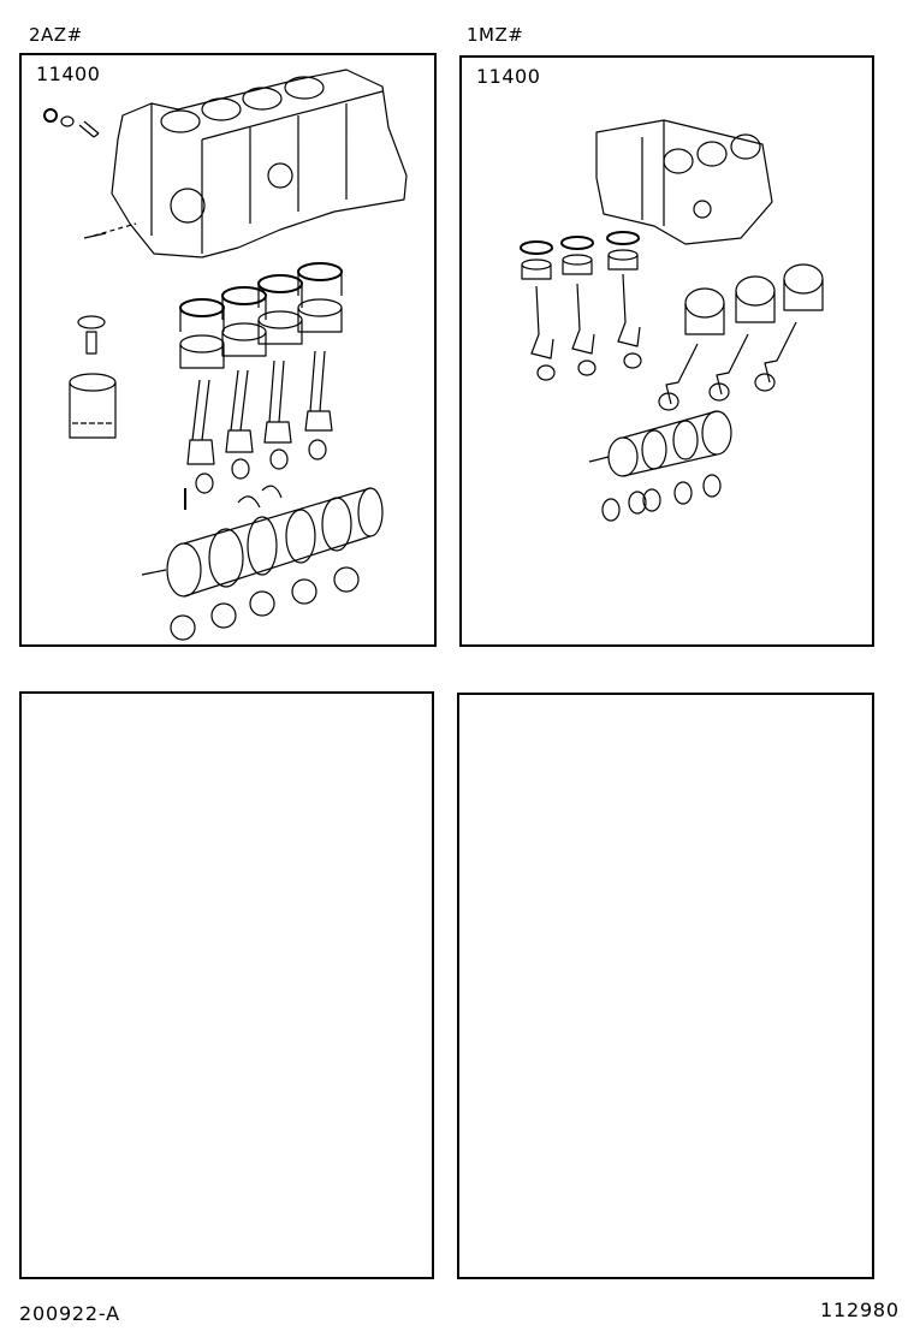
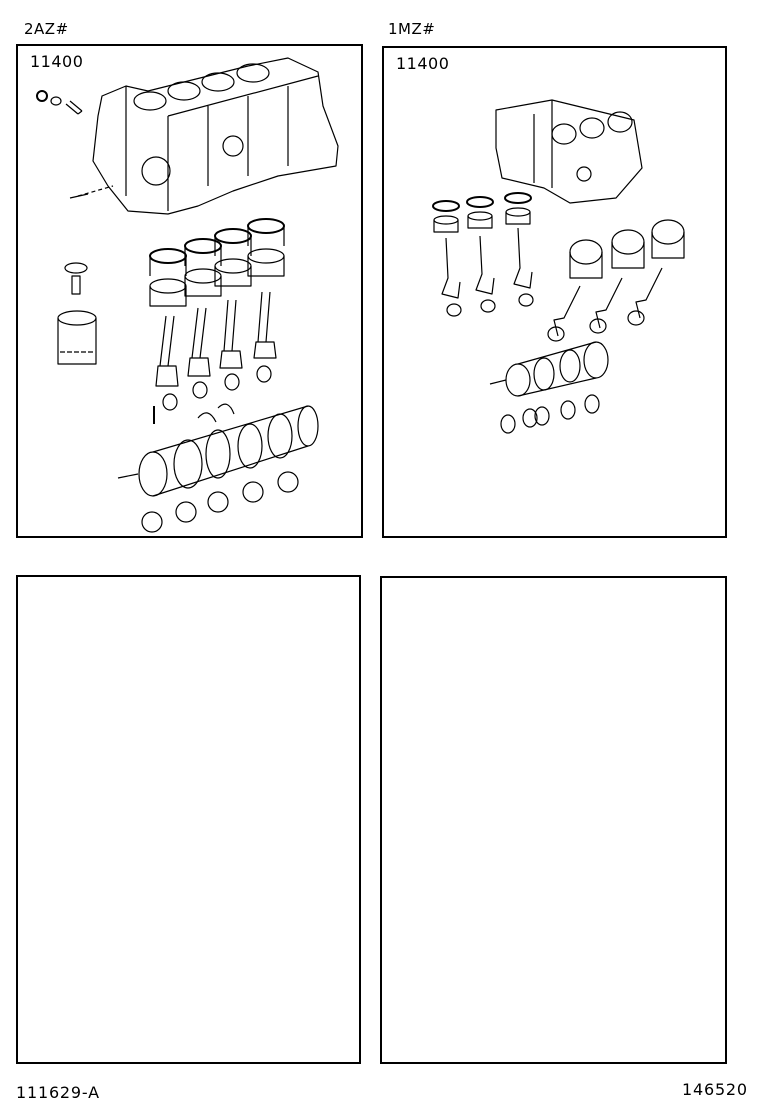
  2AZ#
  11400
  1MZ#
  11400
- 200922-A
+ 111629-A
- 112980
+ 146520
